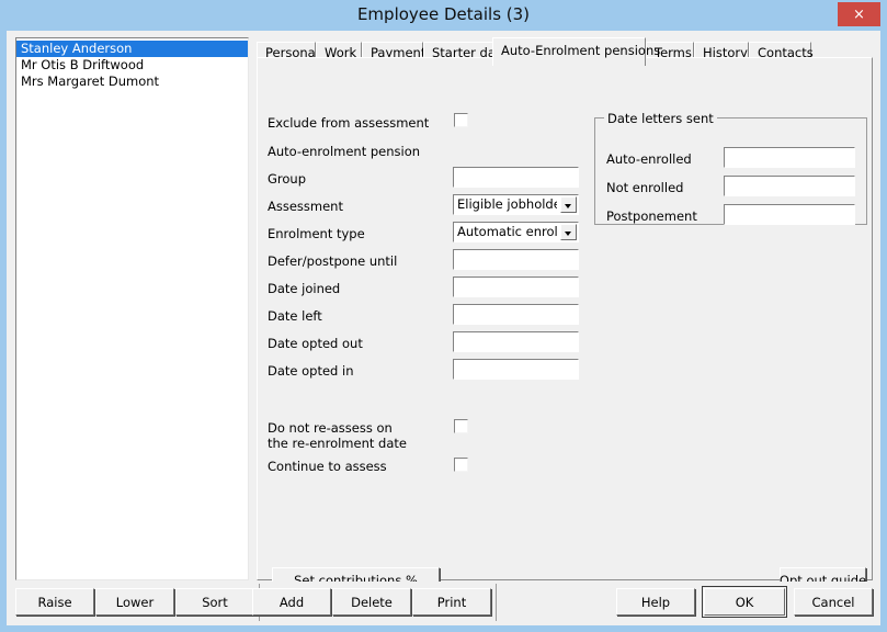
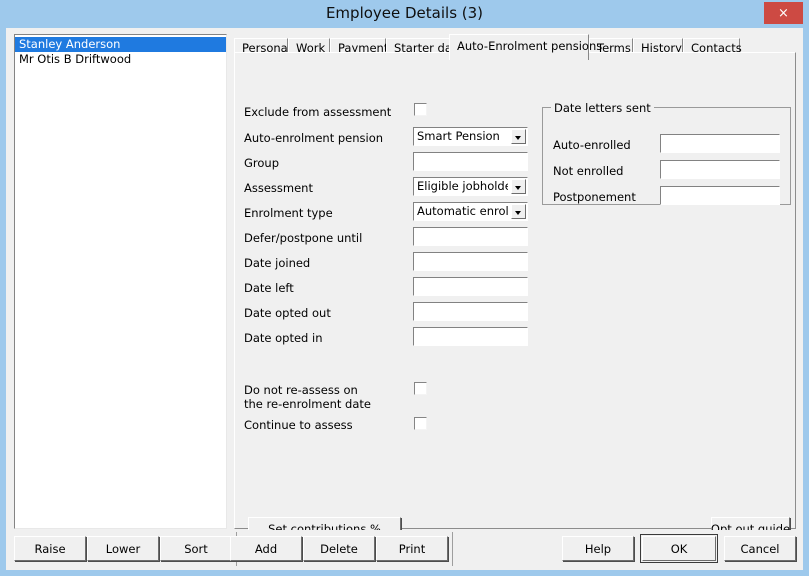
  Employee Details (3)
  ×
  Stanley Anderson
  Mr Otis B Driftwood
- Mrs Margaret Dumont
  Persona
  Work
  Paymen
  Starter d
  Auto-Enrolment pensions
  Terms
  History
  Contacts
  Exclude from assessment
  Auto-enrolment pension
+ Smart Pension
  Group
  Assessment
  Eligible jobhold
  Enrolment type
  Automatic enrol
  Defer/postpone until
  Date joined
  Date left
  Date opted out
  Date opted in
  Do not re-assess on
  the re-enrolment date
  Continue to assess
  Date letters sent
  Auto-enrolled
  Not enrolled
  Postponement
  Set contributions %
  Opt out guide
  Raise
  Lower
  Sort
  Add
  Delete
  Print
  Help
  OK
  Cancel
